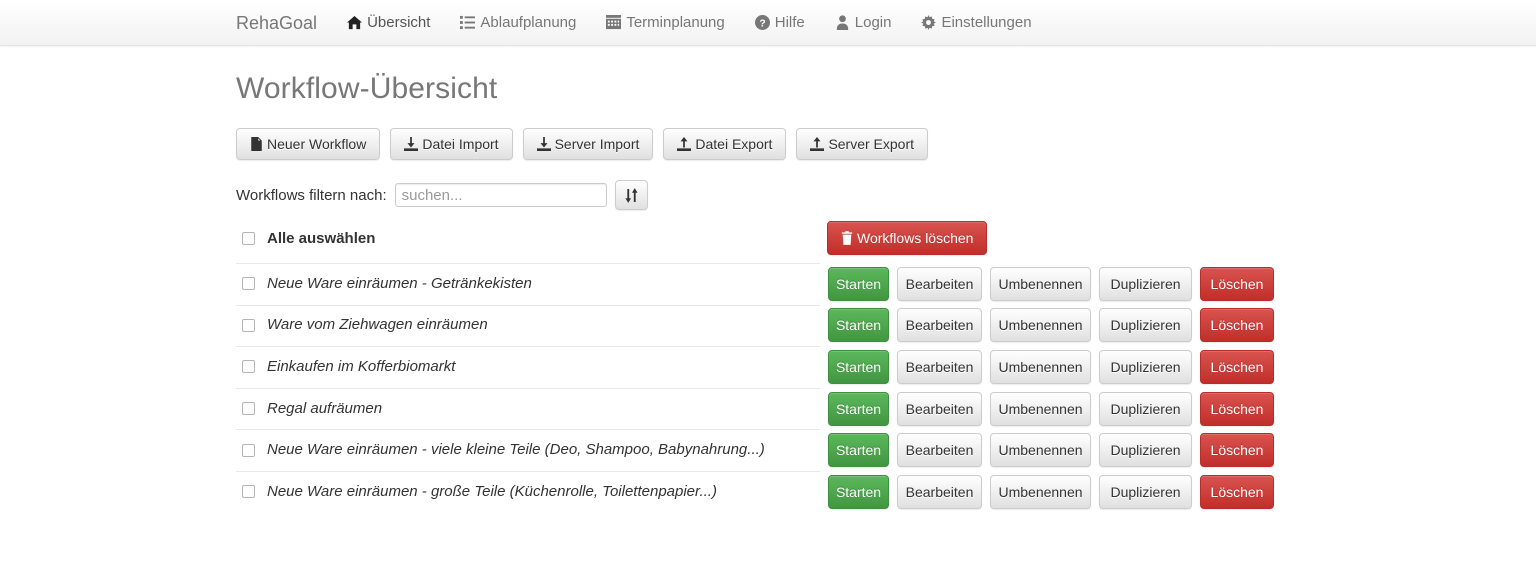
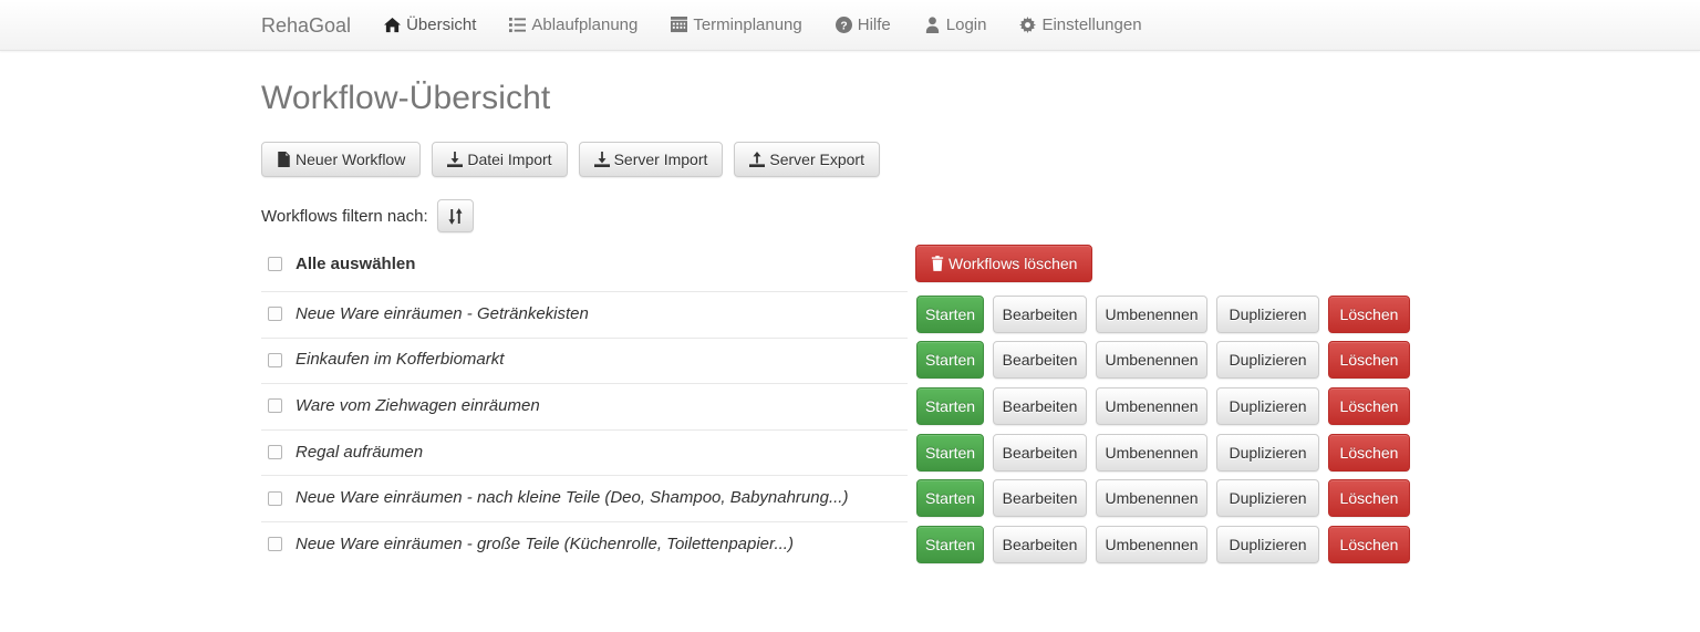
  RehaGoal
  Übersicht
  Ablaufplanung
  Terminplanung
  ?
  Hilfe
  Login
  Einstellungen
  Workflow-Übersicht
  Neuer Workflow
  Datei Import
  Server Import
- Datei Export
  Server Export
  Workflows filtern nach:
- suchen...
  Alle auswählen
  Workflows löschen
  Neue Ware einräumen - Getränkekisten
  Starten
  Bearbeiten
  Umbenennen
  Duplizieren
  Löschen
- Ware vom Ziehwagen einräumen
+ Einkaufen im Kofferbiomarkt
  Starten
  Bearbeiten
  Umbenennen
  Duplizieren
  Löschen
- Einkaufen im Kofferbiomarkt
+ Ware vom Ziehwagen einräumen
  Starten
  Bearbeiten
  Umbenennen
  Duplizieren
  Löschen
  Regal aufräumen
  Starten
  Bearbeiten
  Umbenennen
  Duplizieren
  Löschen
- Neue Ware einräumen - viele kleine Teile (Deo, Shampoo, Babynahrung...)
+ Neue Ware einräumen - nach kleine Teile (Deo, Shampoo, Babynahrung...)
  Starten
  Bearbeiten
  Umbenennen
  Duplizieren
  Löschen
  Neue Ware einräumen - große Teile (Küchenrolle, Toilettenpapier...)
  Starten
  Bearbeiten
  Umbenennen
  Duplizieren
  Löschen
